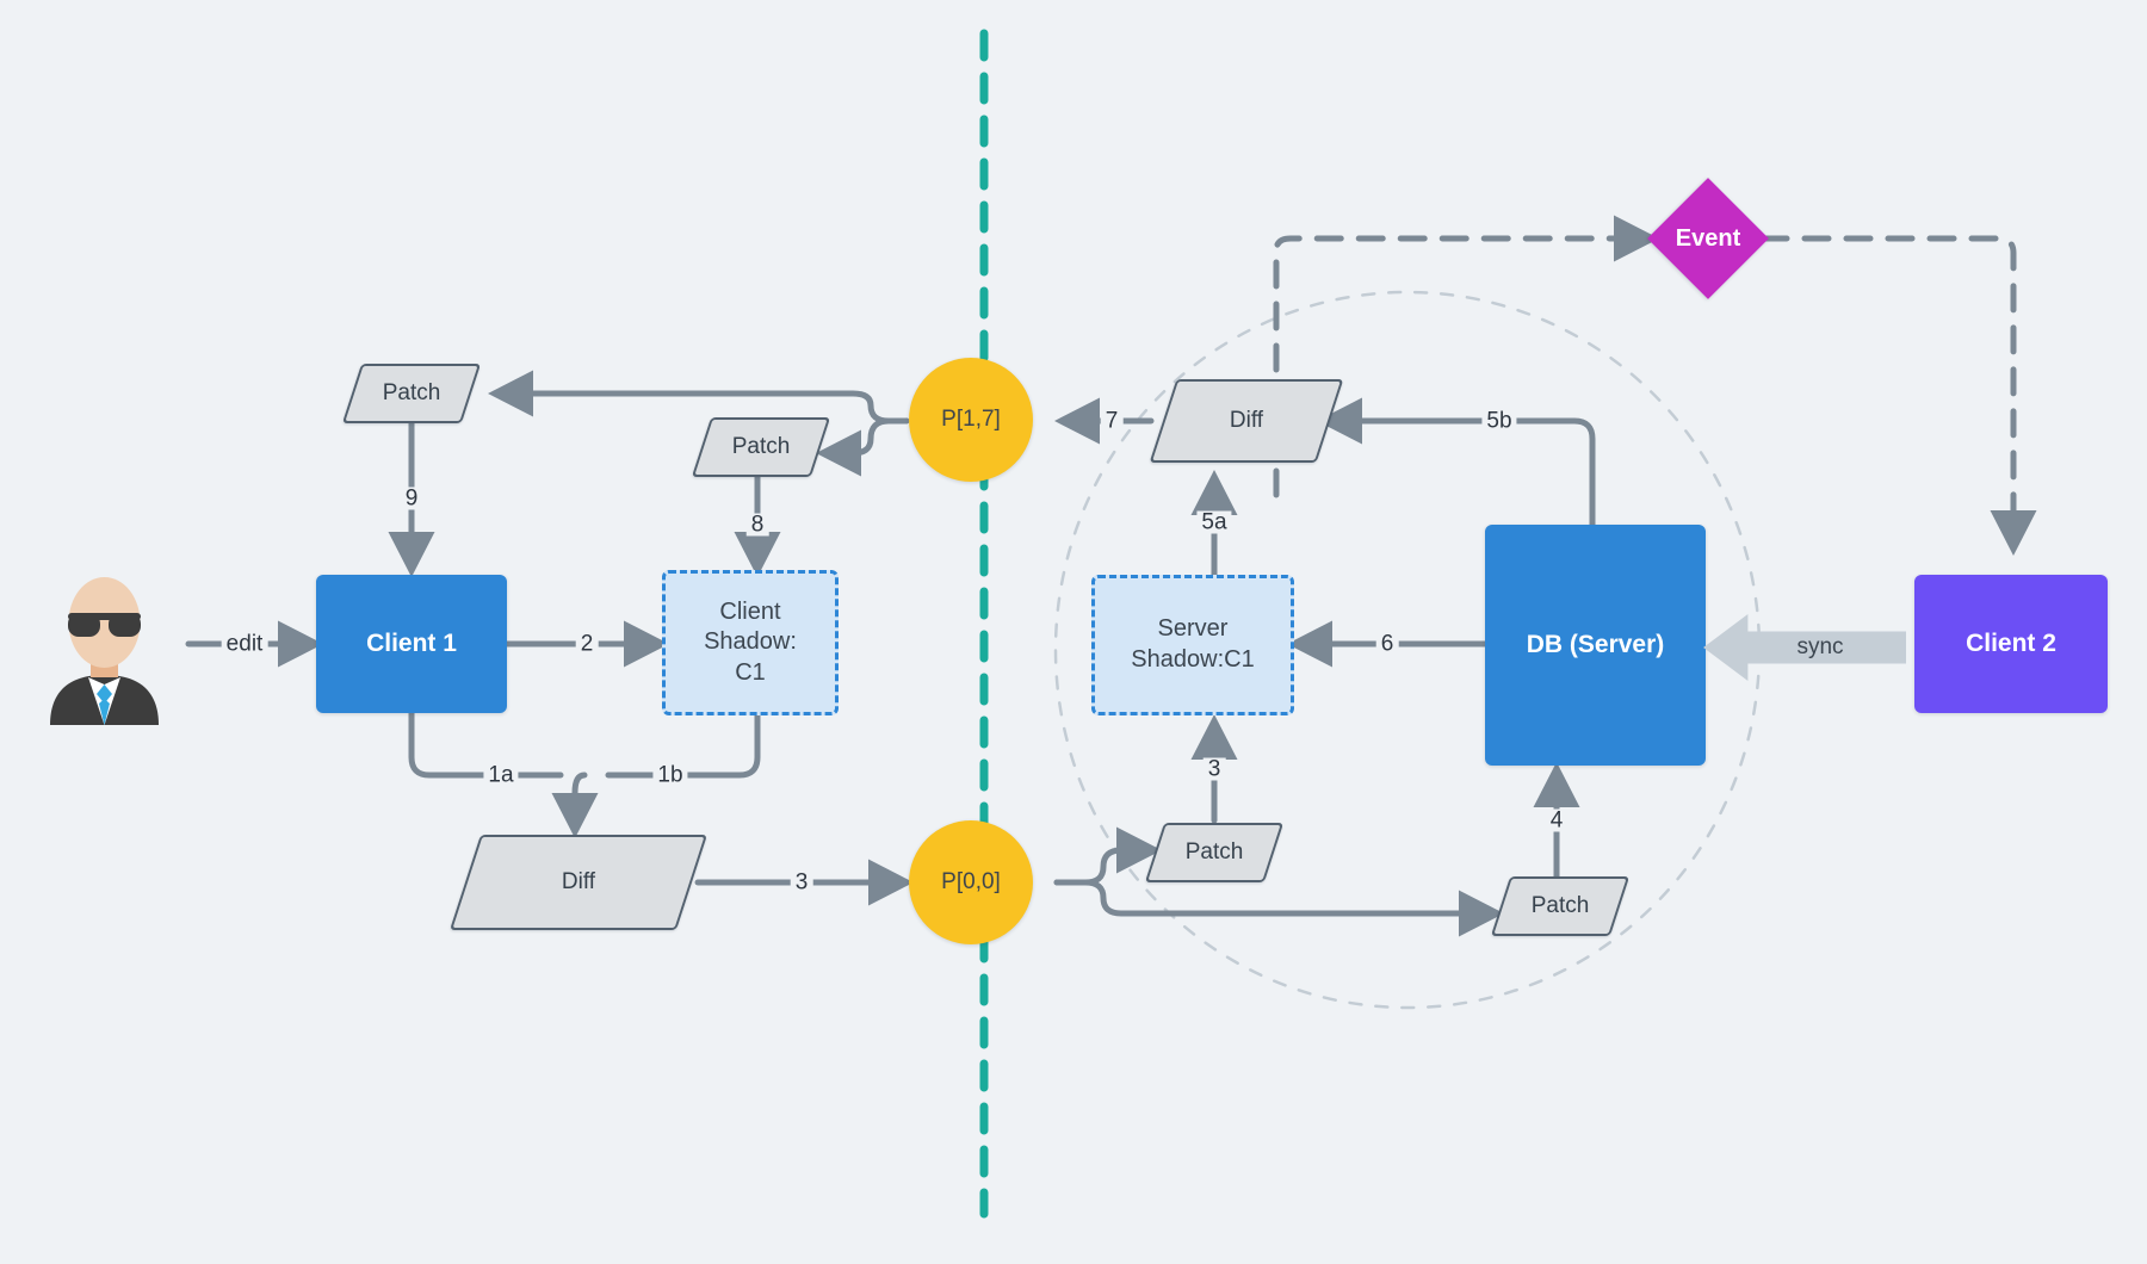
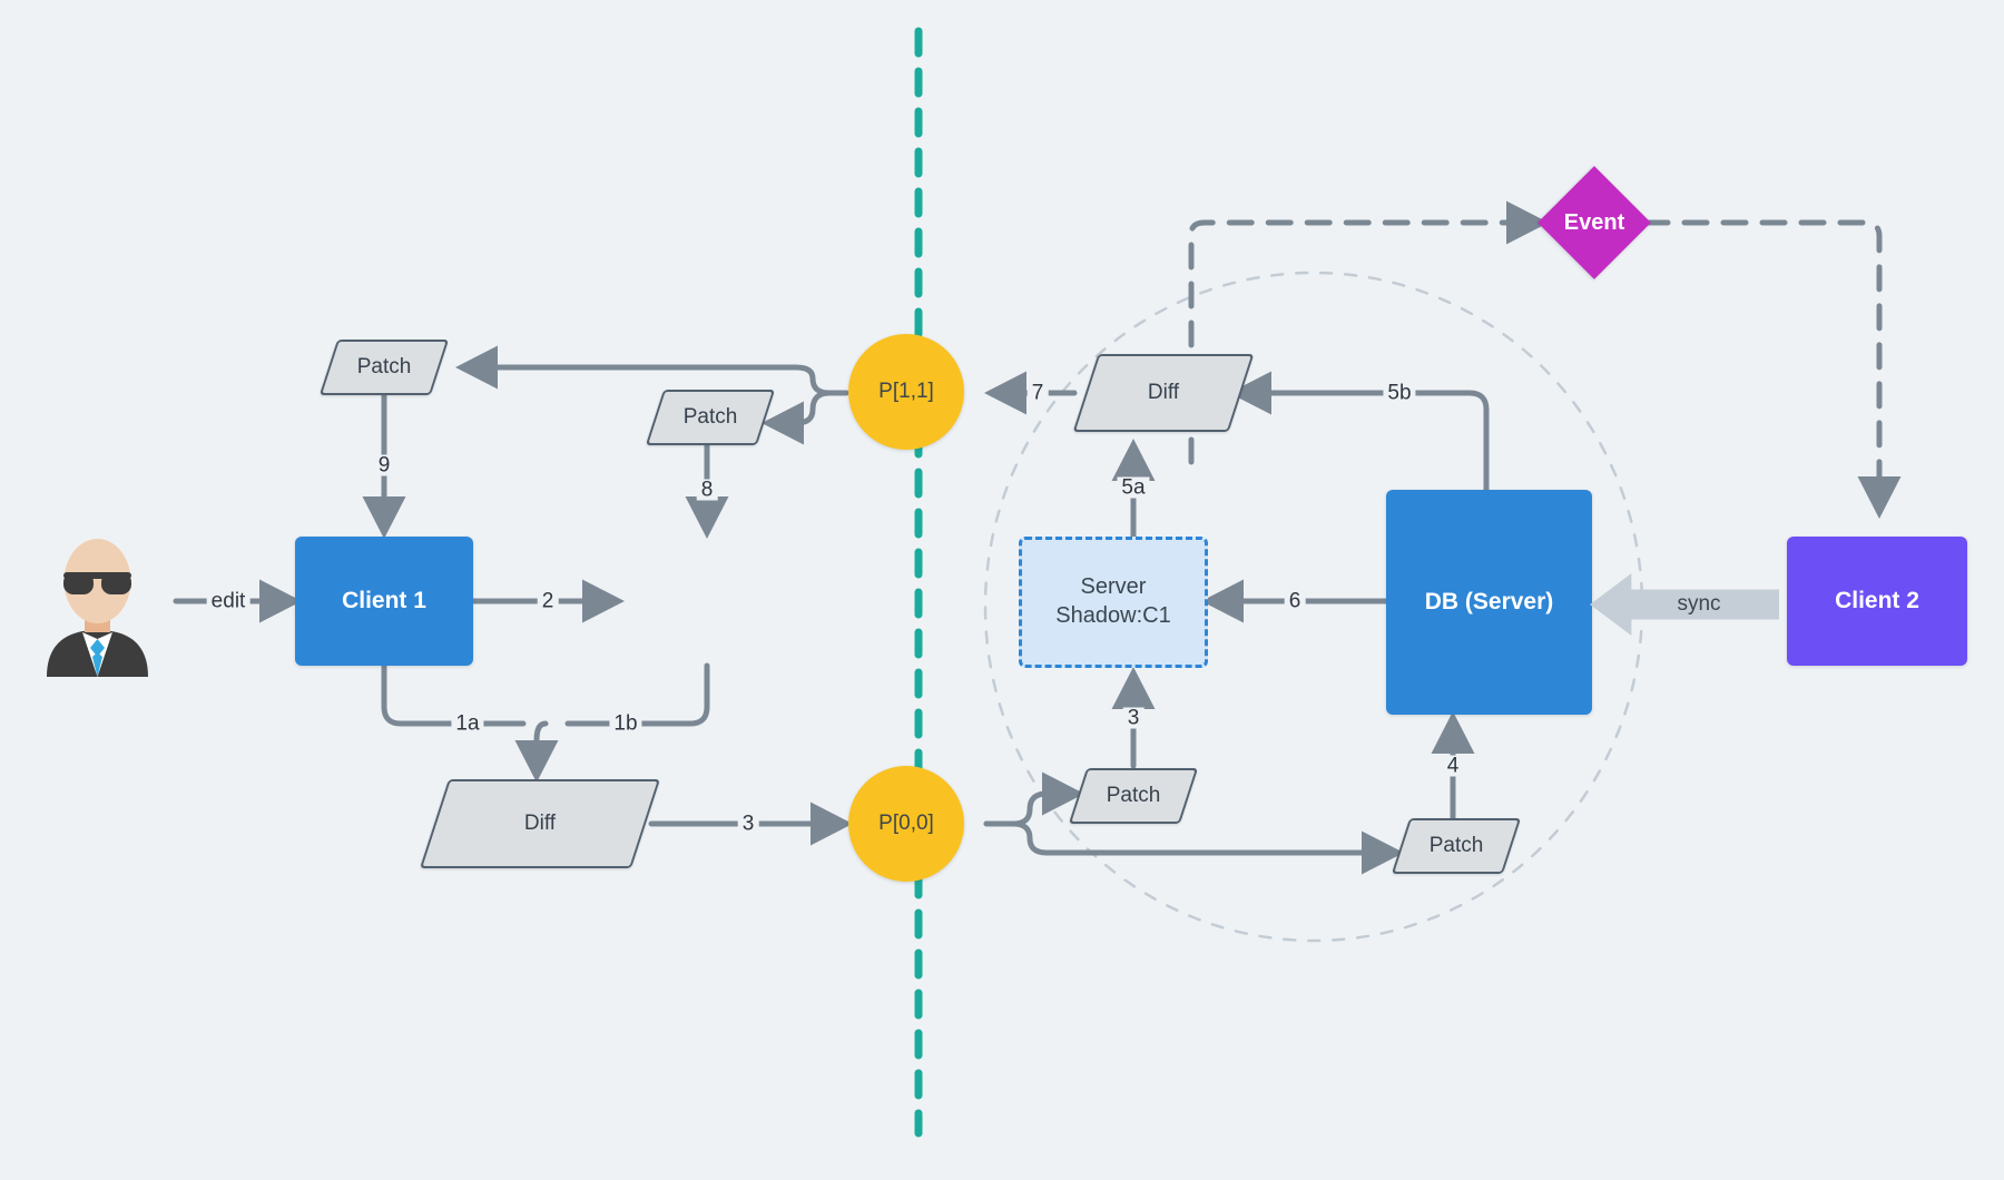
  Client 1
- Client
- Shadow:
- C1
  Patch
  Patch
  Diff
- P[1,7]
+ P[1,1]
  P[0,0]
  Diff
  Server
  Shadow:C1
  Patch
  Patch
  DB (Server)
  Event
  Client 2
  sync
  edit
  2
  1a
  1b
  3
  3
  4
  5a
  5b
  6
  7
  8
  9
